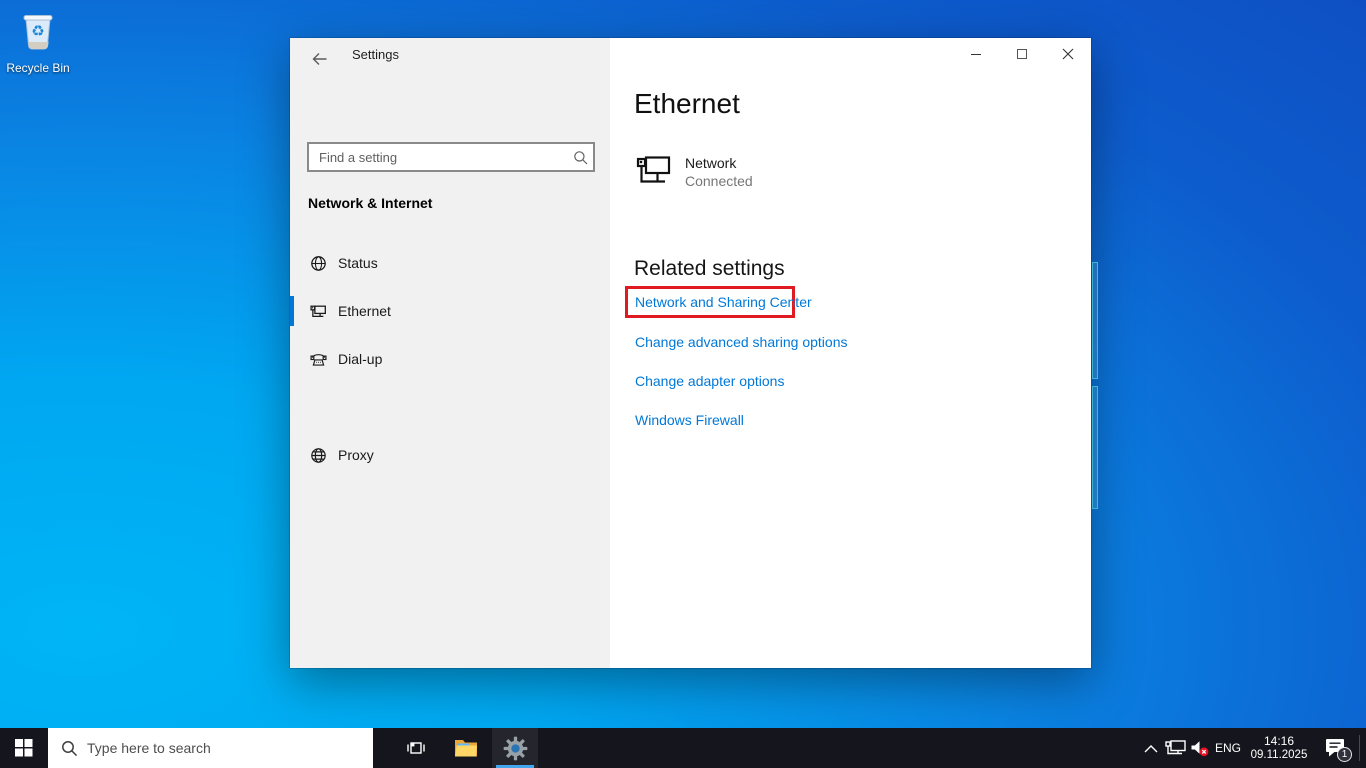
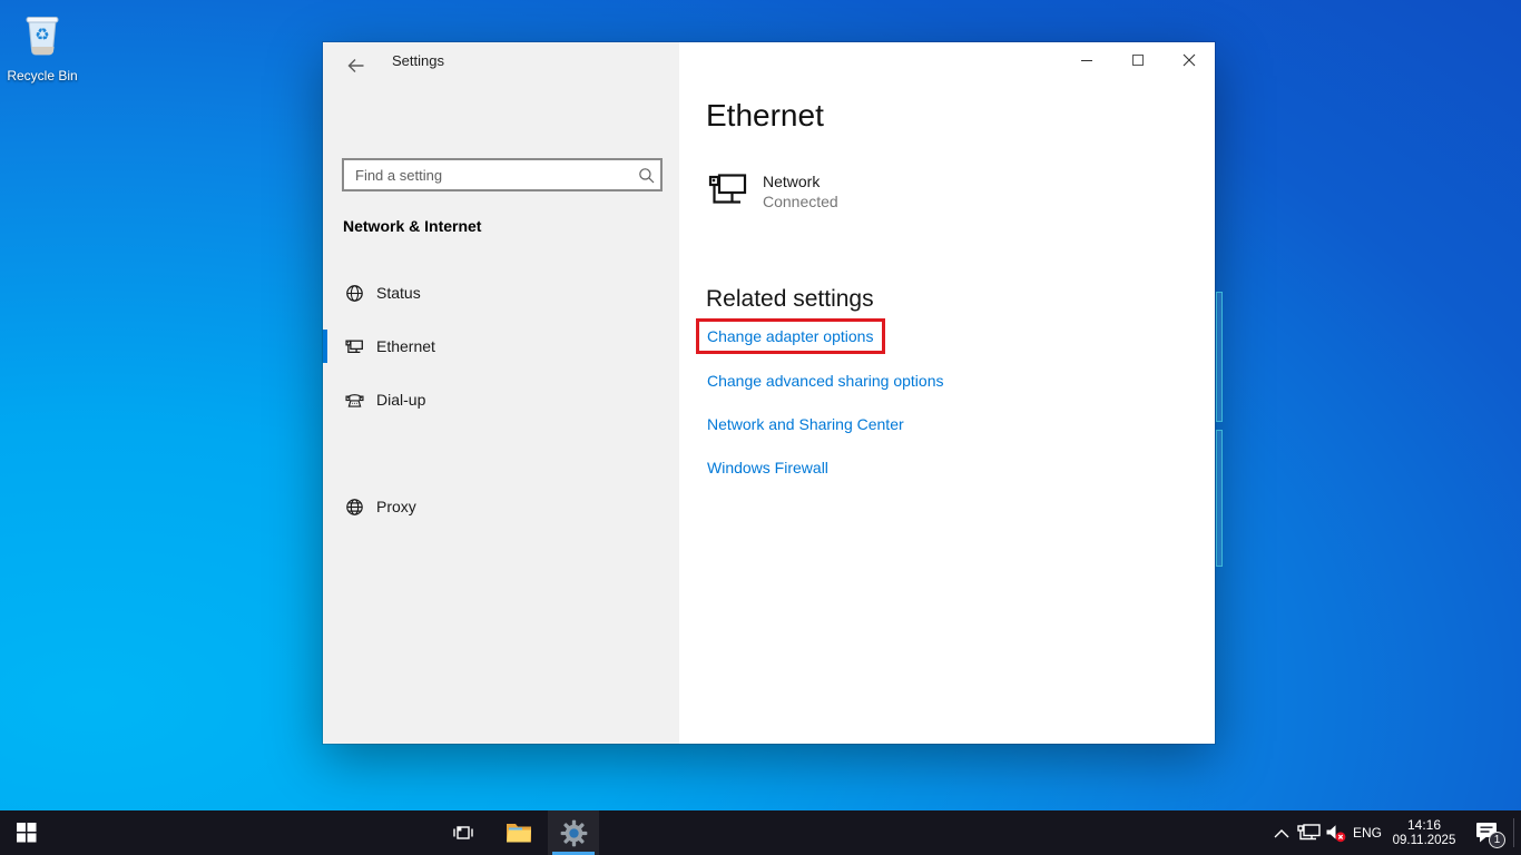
  ♻
  Recycle Bin
  Find a setting
  Network & Internet
  Status
  Ethernet
  Dial-up
  Proxy
  Ethernet
  Network
  Connected
  Related settings
- Network and Sharing Center
+ Change adapter options
  Change advanced sharing options
- Change adapter options
+ Network and Sharing Center
  Windows Firewall
  Settings
- Type here to search
  ENG
  14:16
  09.11.2025
  1
